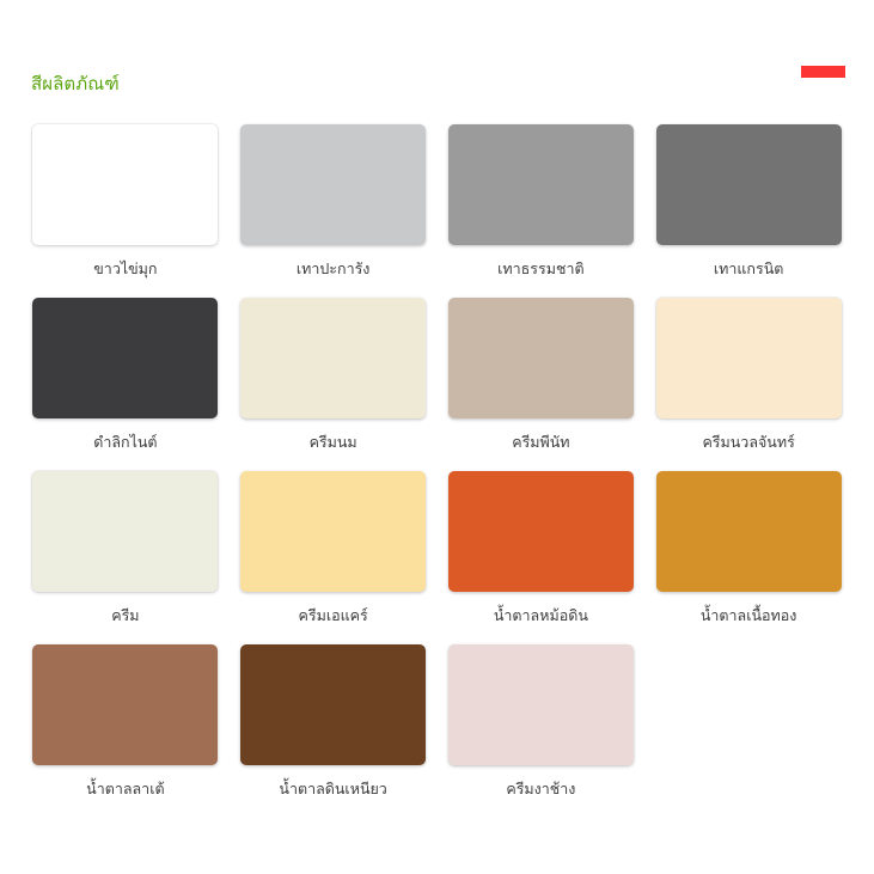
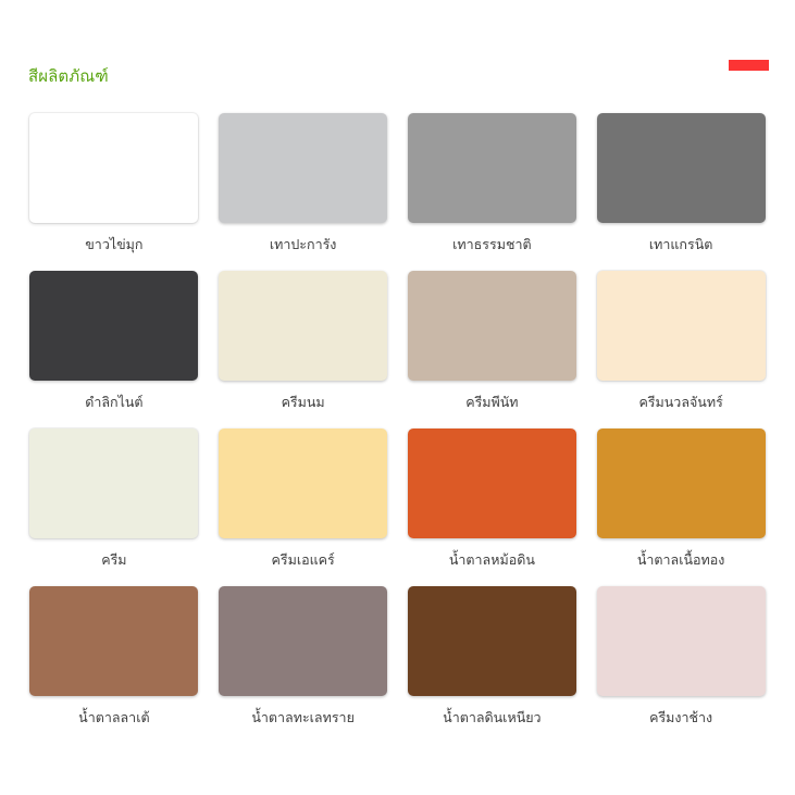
  สีผลิตภัณฑ์
  ขาวไข่มุก
  เทาปะการัง
  เทาธรรมชาติ
  เทาแกรนิต
  ดำลิกไนต์
  ครีมนม
  ครีมพีนัท
  ครีมนวลจันทร์
  ครีม
  ครีมเอแคร์
  น้ำตาลหม้อดิน
  น้ำตาลเนื้อทอง
  น้ำตาลลาเต้
+ น้ำตาลทะเลทราย
  น้ำตาลดินเหนียว
  ครีมงาช้าง
